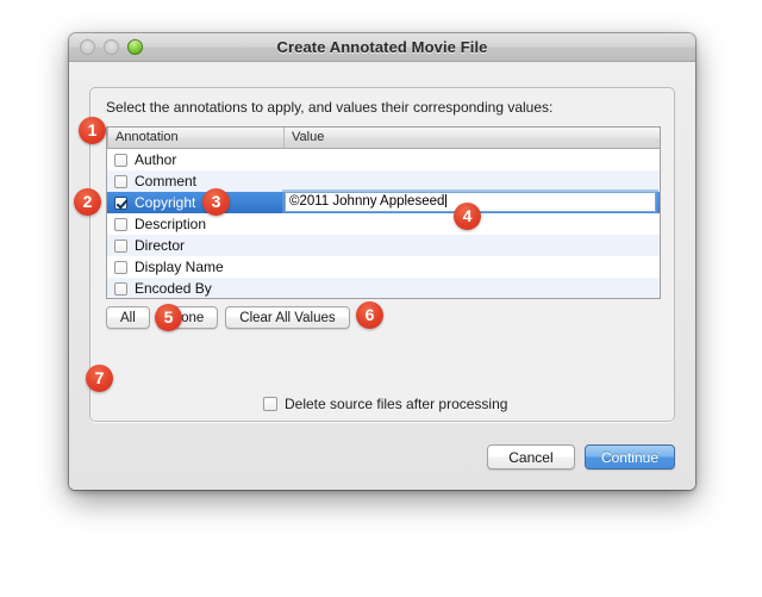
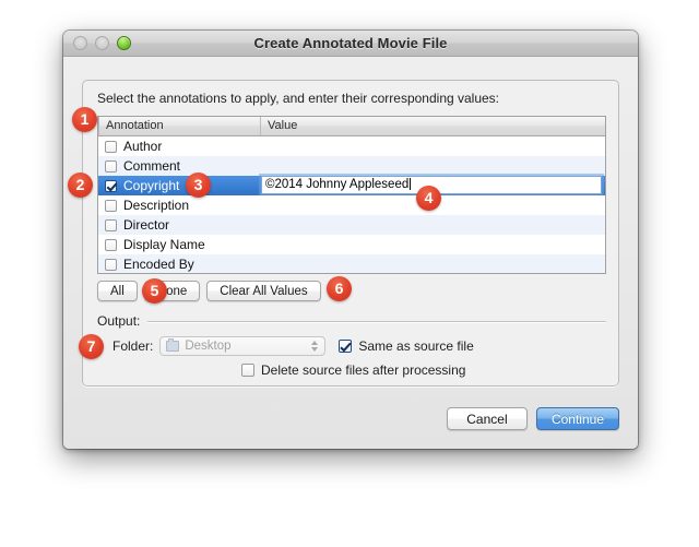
  Create Annotated Movie File
- Select the annotations to apply, and values their corresponding values:
+ Select the annotations to apply, and enter their corresponding values:
  Annotation
  Value
  Author
  Comment
  Copyright
- ©2011 Johnny Appleseed
+ ©2014 Johnny Appleseed
  Description
  Director
  Display Name
  Encoded By
  All
  one
  Clear All Values
+ Output:
+ Folder:
+ Desktop
+ Same as source file
  Delete source files after processing
  Cancel
  Continue
  1
  2
  3
  4
  5
  6
  7
